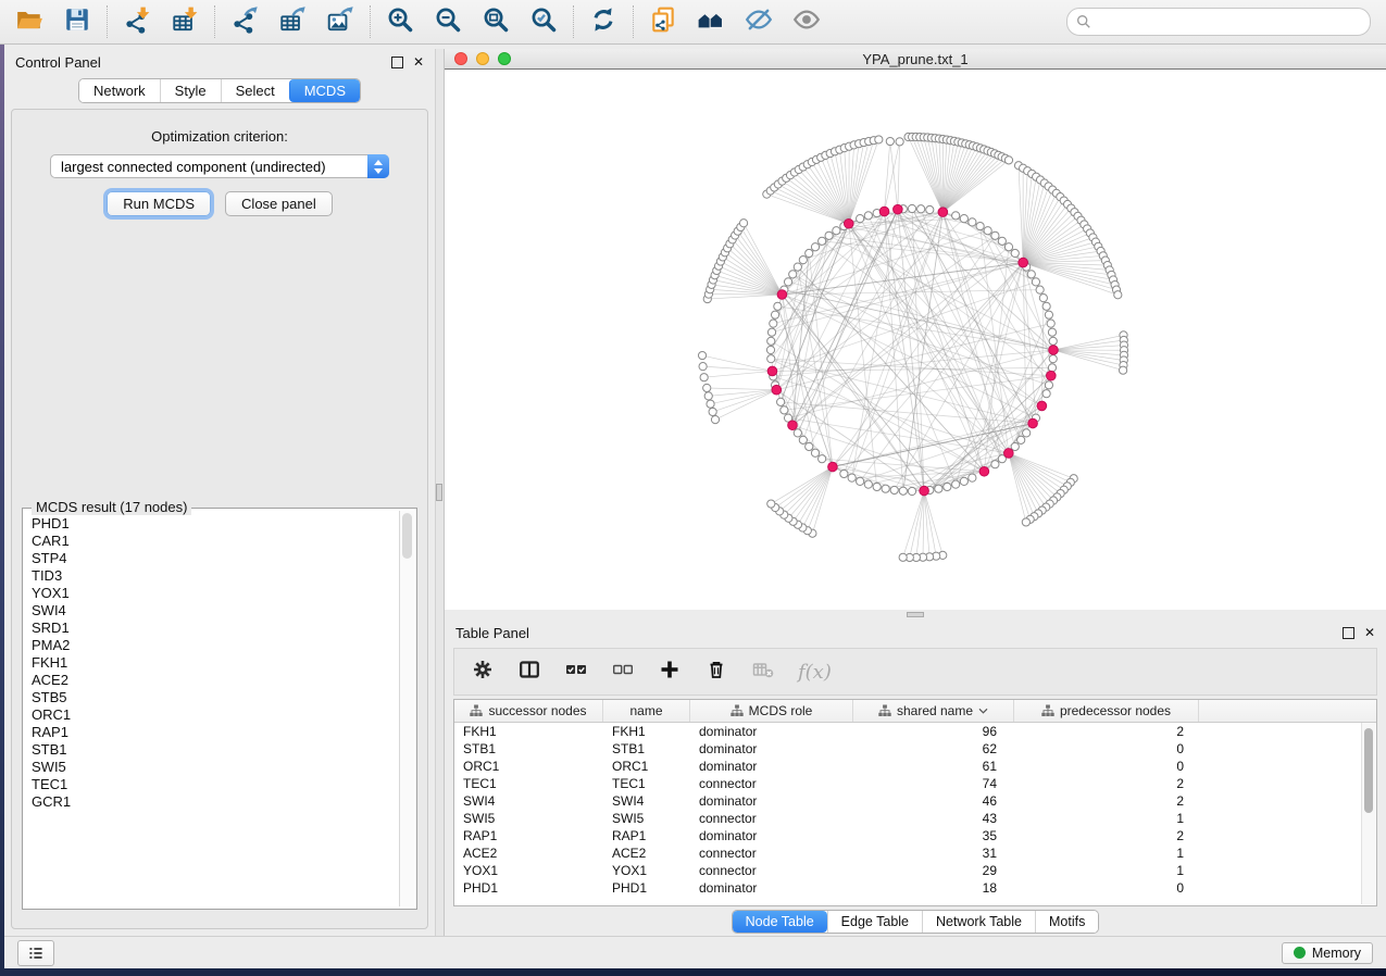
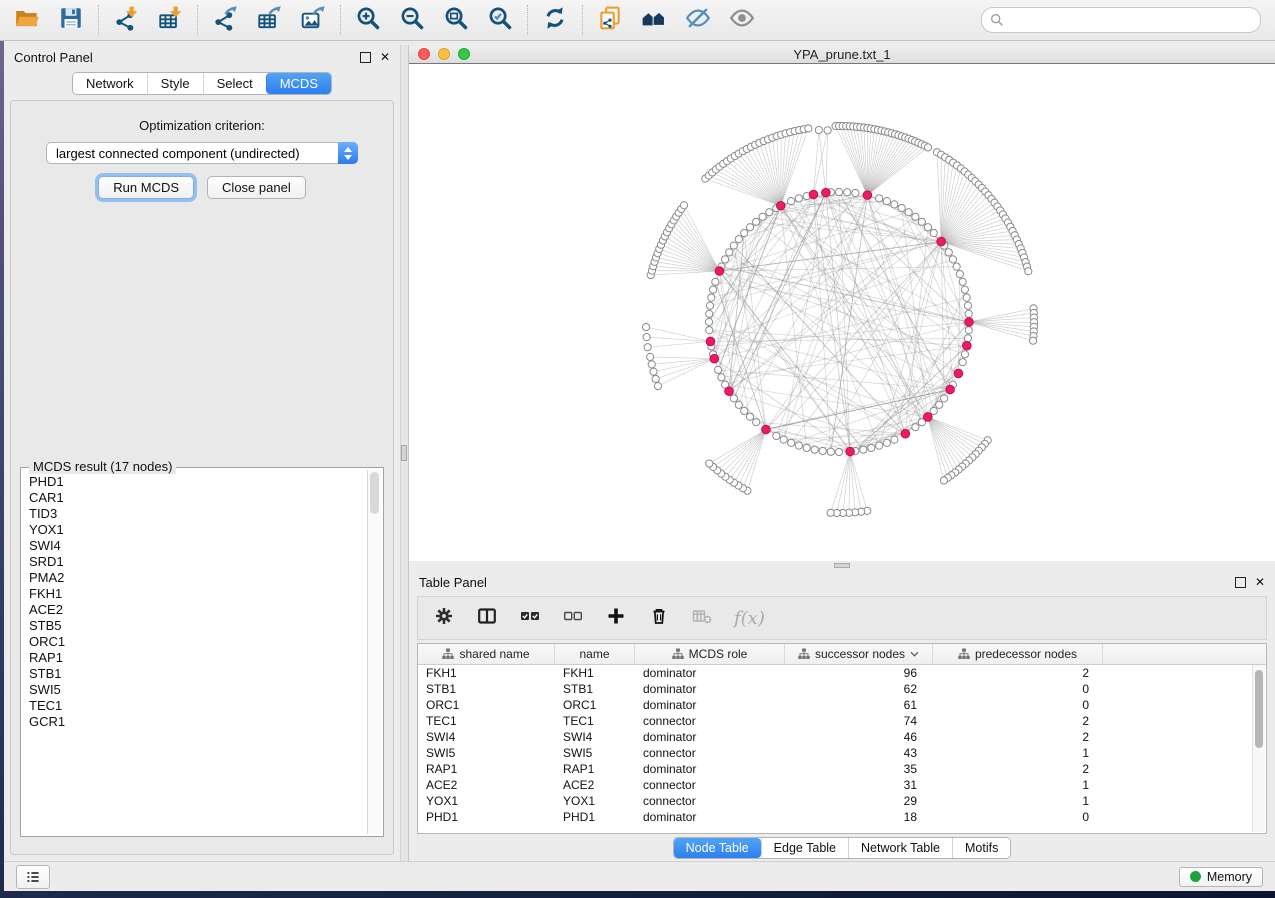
  Control Panel
  ✕
  Network
  Style
  Select
  MCDS
  Optimization criterion:
  largest connected component (undirected)
  Run MCDS
  Close panel
  MCDS result (17 nodes)
  PHD1
  CAR1
- STP4
  TID3
  YOX1
  SWI4
  SRD1
  PMA2
  FKH1
  ACE2
  STB5
  ORC1
  RAP1
  STB1
  SWI5
  TEC1
  GCR1
  YPA_prune.txt_1
  Table Panel
  ✕
  f(x)
- successor nodes
+ shared name
  name
  MCDS role
- shared name
+ successor nodes
  predecessor nodes
  FKH1
  FKH1
  dominator
  96
  2
  STB1
  STB1
  dominator
  62
  0
  ORC1
  ORC1
  dominator
  61
  0
  TEC1
  TEC1
  connector
  74
  2
  SWI4
  SWI4
  dominator
  46
  2
  SWI5
  SWI5
  connector
  43
  1
  RAP1
  RAP1
  dominator
  35
  2
  ACE2
  ACE2
  connector
  31
  1
  YOX1
  YOX1
  connector
  29
  1
  PHD1
  PHD1
  dominator
  18
  0
  Node Table
  Edge Table
  Network Table
  Motifs
  Memory
